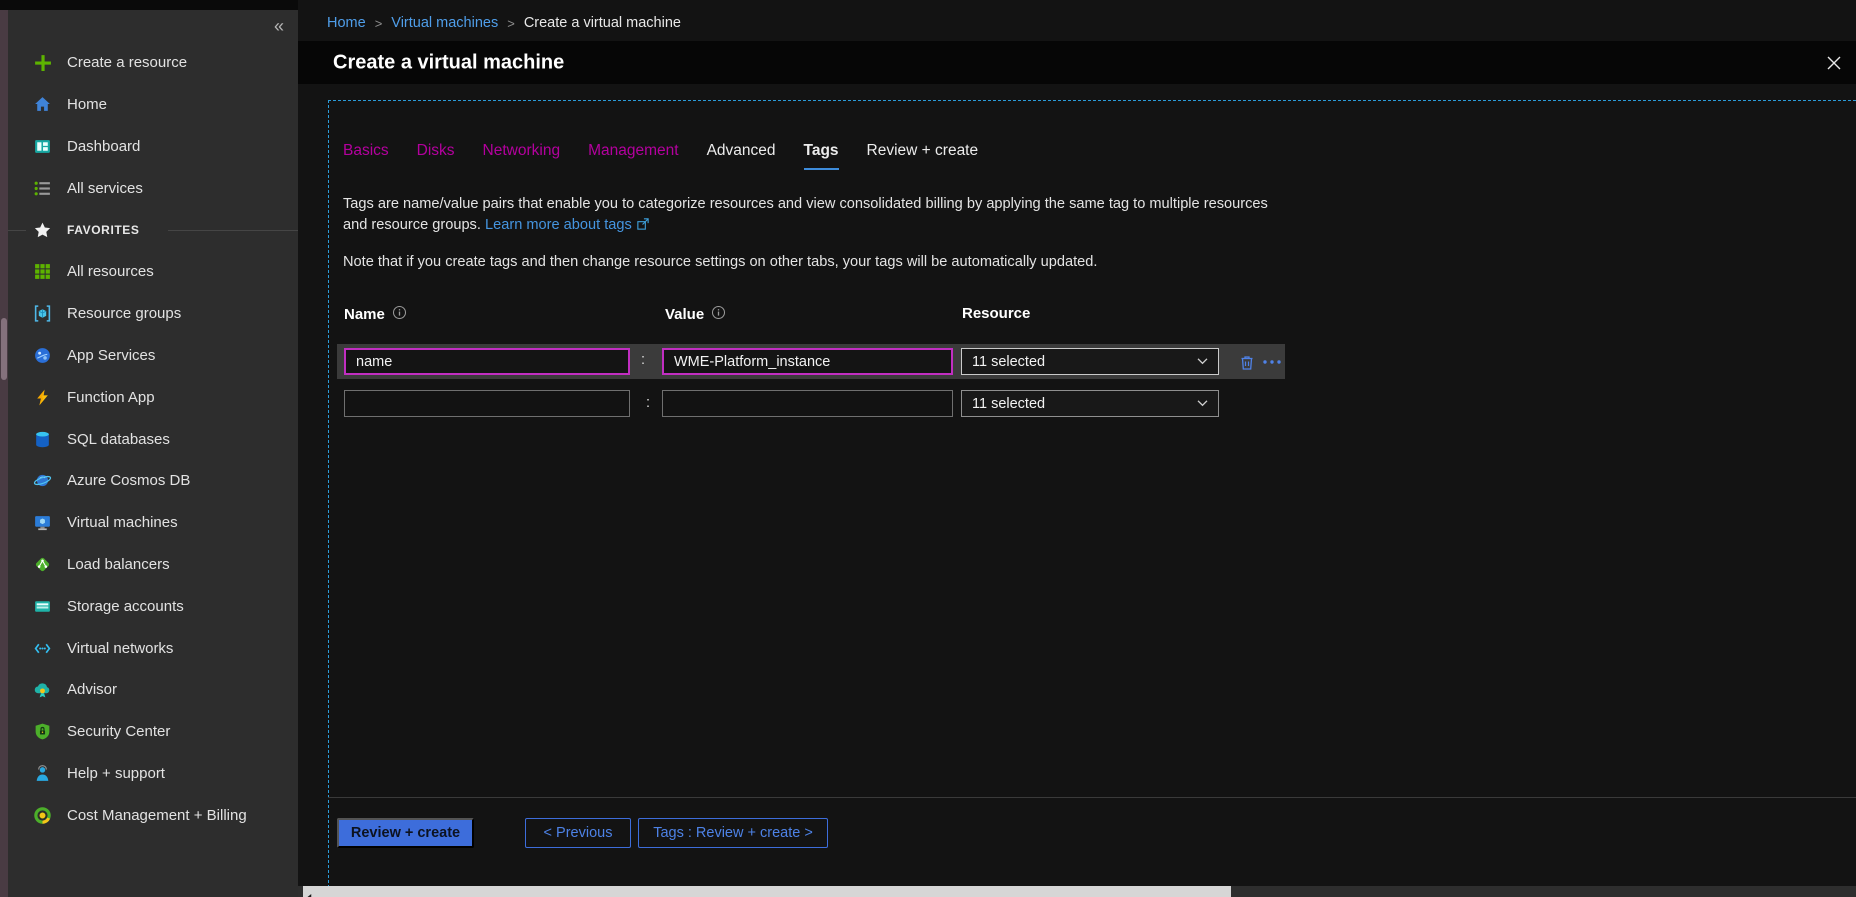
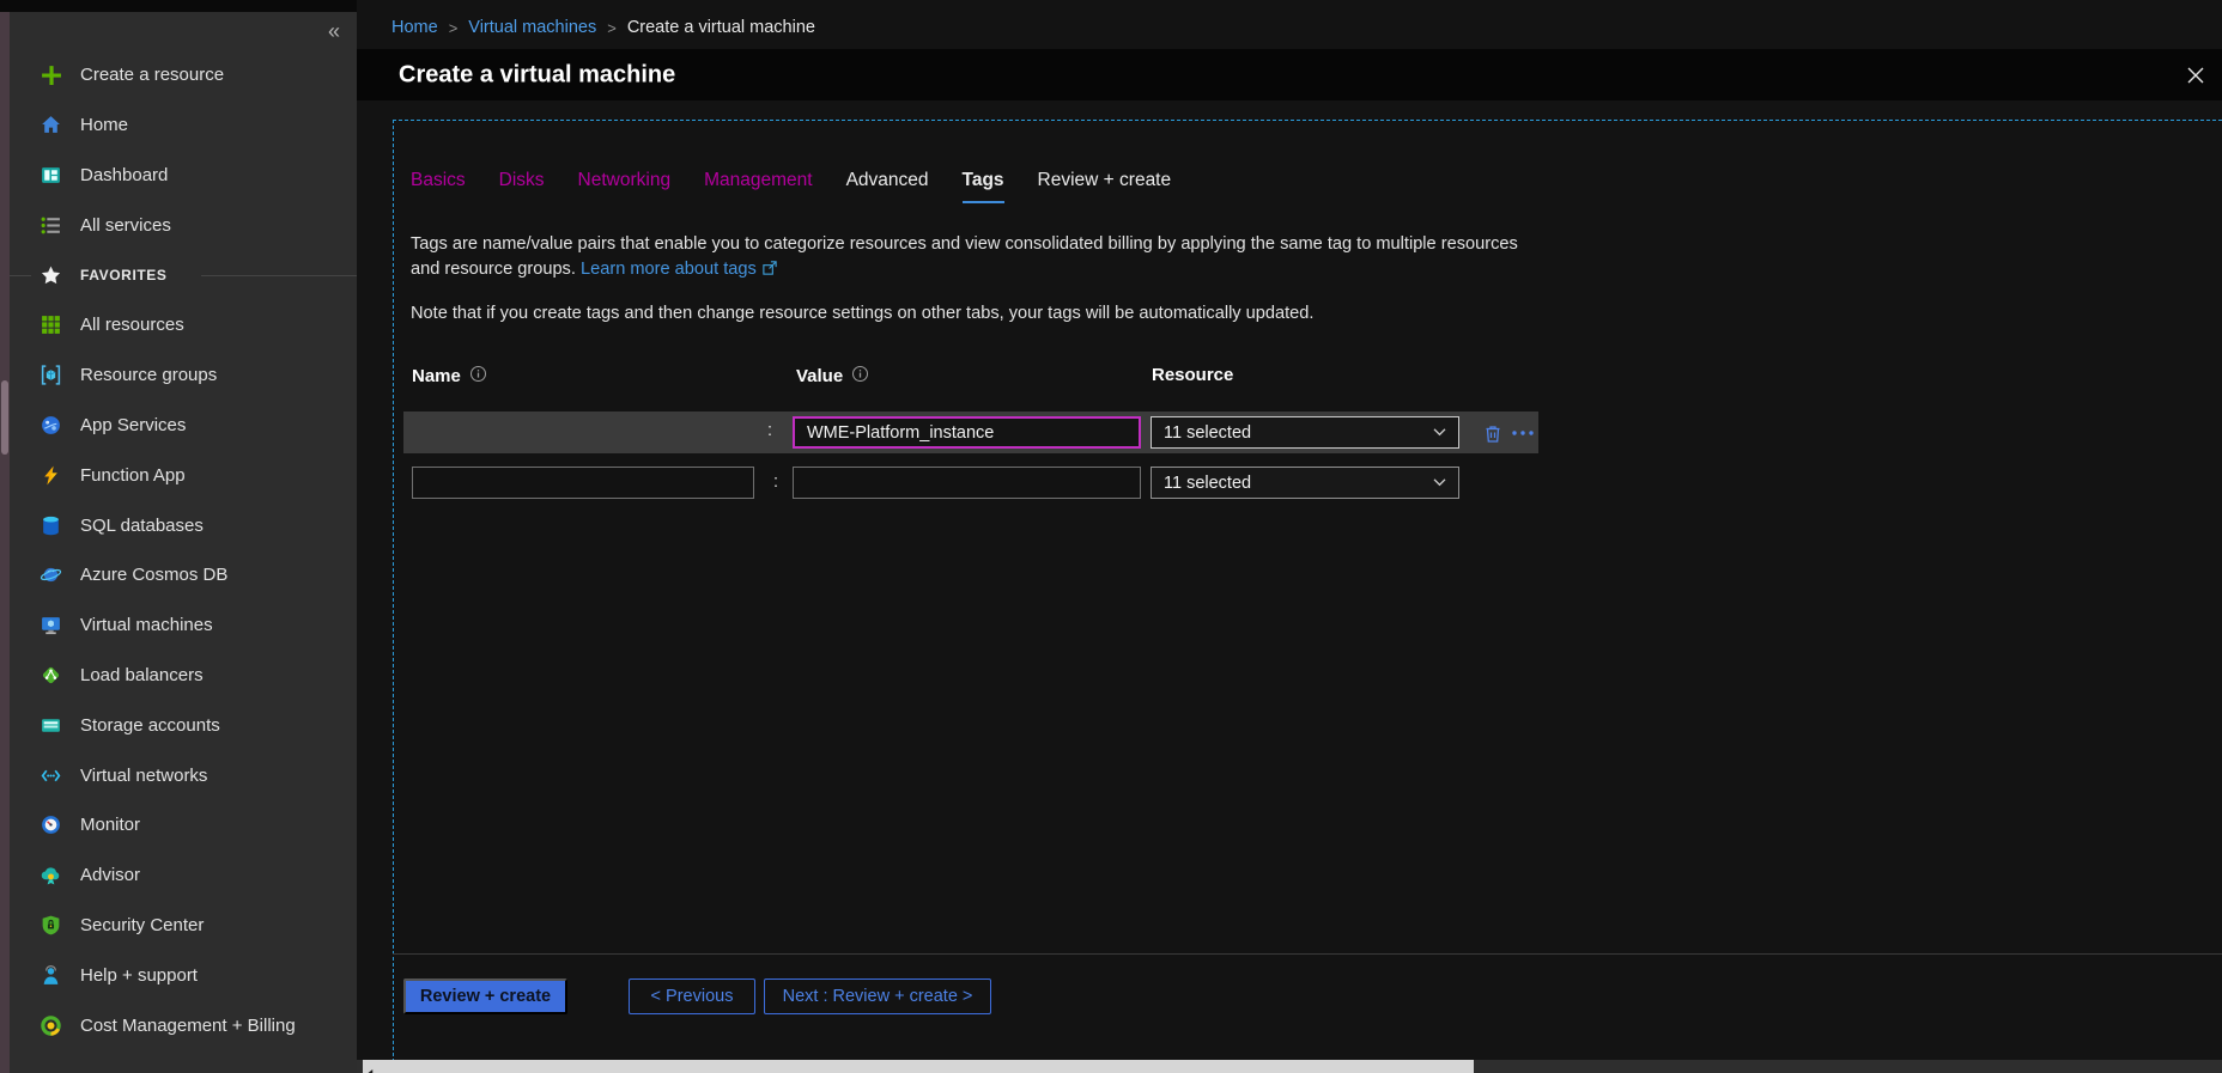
  «
  Create a resource
  Home
  Dashboard
  All services
  FAVORITES
  All resources
  Resource groups
  App Services
  Function App
  SQL databases
  Azure Cosmos DB
  Virtual machines
  Load balancers
  Storage accounts
  Virtual networks
+ Monitor
  Advisor
  Security Center
  Help + support
  Cost Management + Billing
  Home
  >
  Virtual machines
  >
  Create a virtual machine
  Create a virtual machine
  Basics
  Disks
  Networking
  Management
  Advanced
  Tags
  Review + create
  Tags are name/value pairs that enable you to categorize resources and view consolidated billing by applying the same tag to multiple resources and resource groups. Learn more about tags
  Note that if you create tags and then change resource settings on other tabs, your tags will be automatically updated.
  Name
  Value
  Resource
- name
  :
  WME-Platform_instance
  11 selected
  :
  11 selected
  Review + create
  < Previous
- Tags : Review + create >
+ Next : Review + create >
